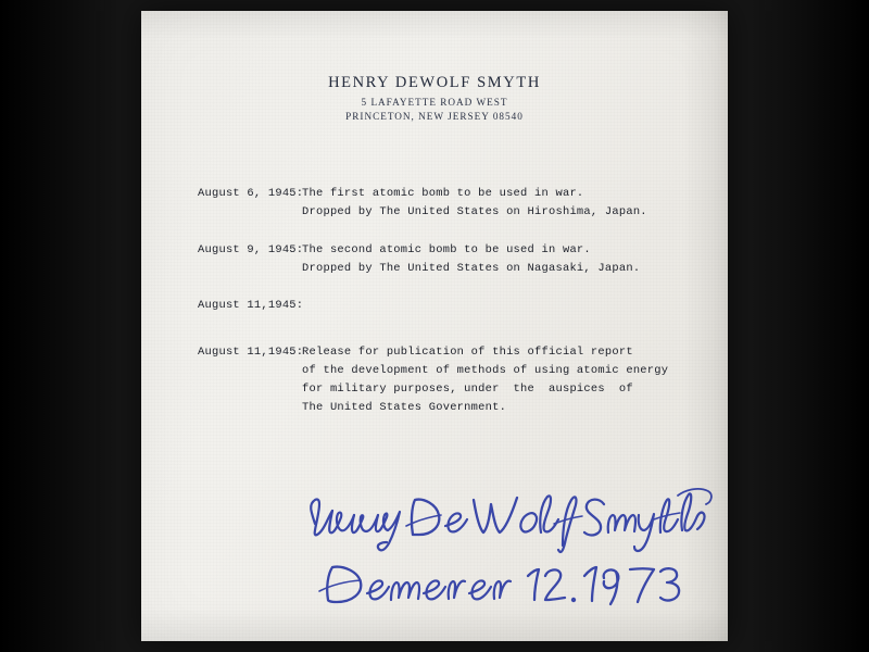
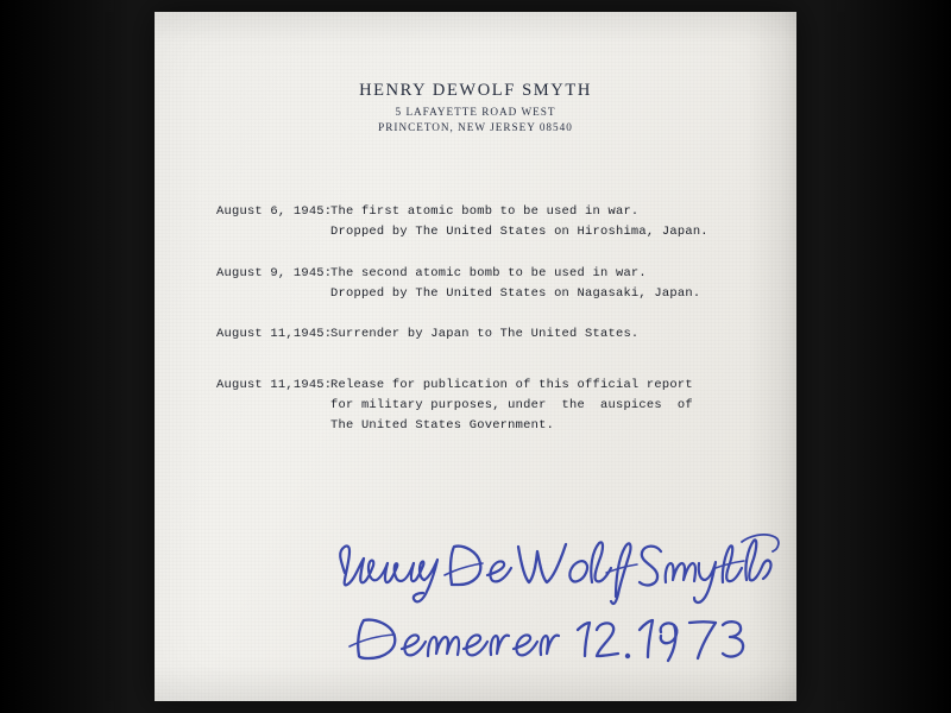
  HENRY DEWOLF SMYTH
  5 LAFAYETTE ROAD WEST
  PRINCETON, NEW JERSEY 08540
  August 6, 1945:
  The first atomic bomb to be used in war.
  Dropped by The United States on Hiroshima, Japan.
  August 9, 1945:
  The second atomic bomb to be used in war.
  Dropped by The United States on Nagasaki, Japan.
  August 11,1945:
+ Surrender by Japan to The United States.
  August 11,1945:
  Release for publication of this official report
- of the development of methods of using atomic energy
  for military purposes, under the auspices of
  The United States Government.
